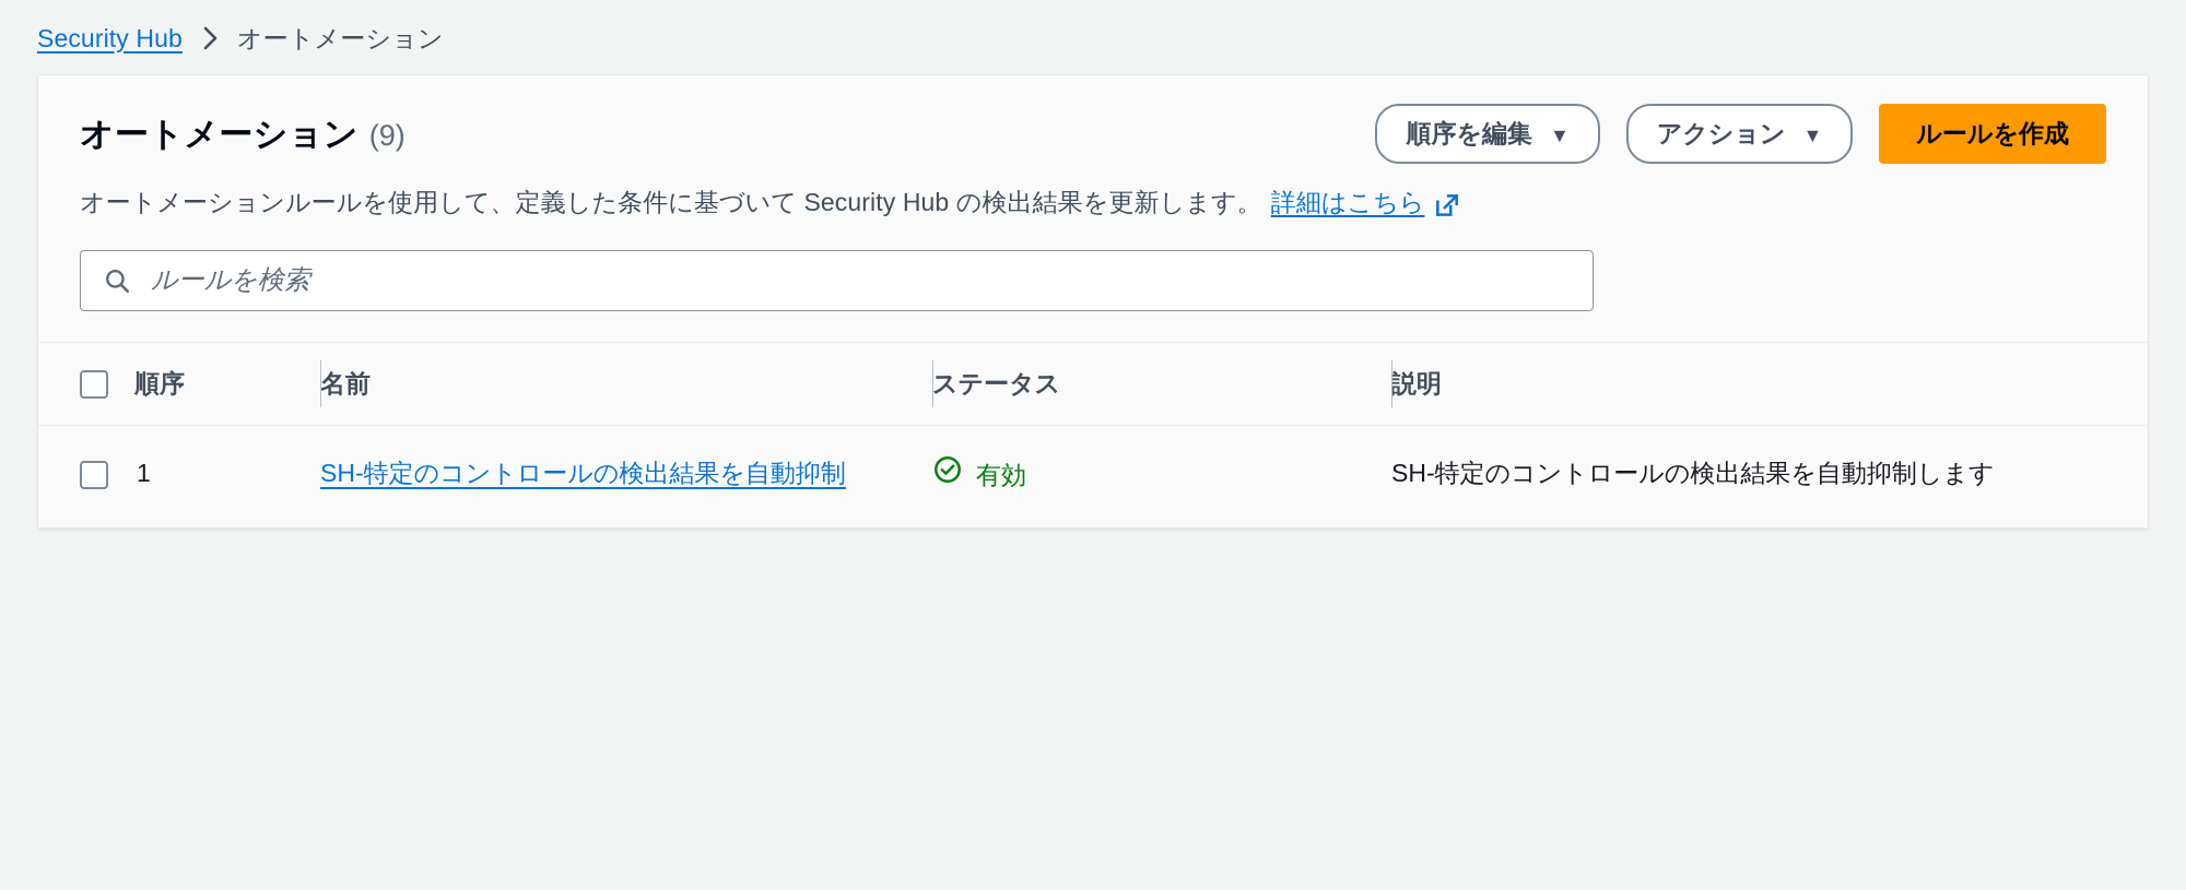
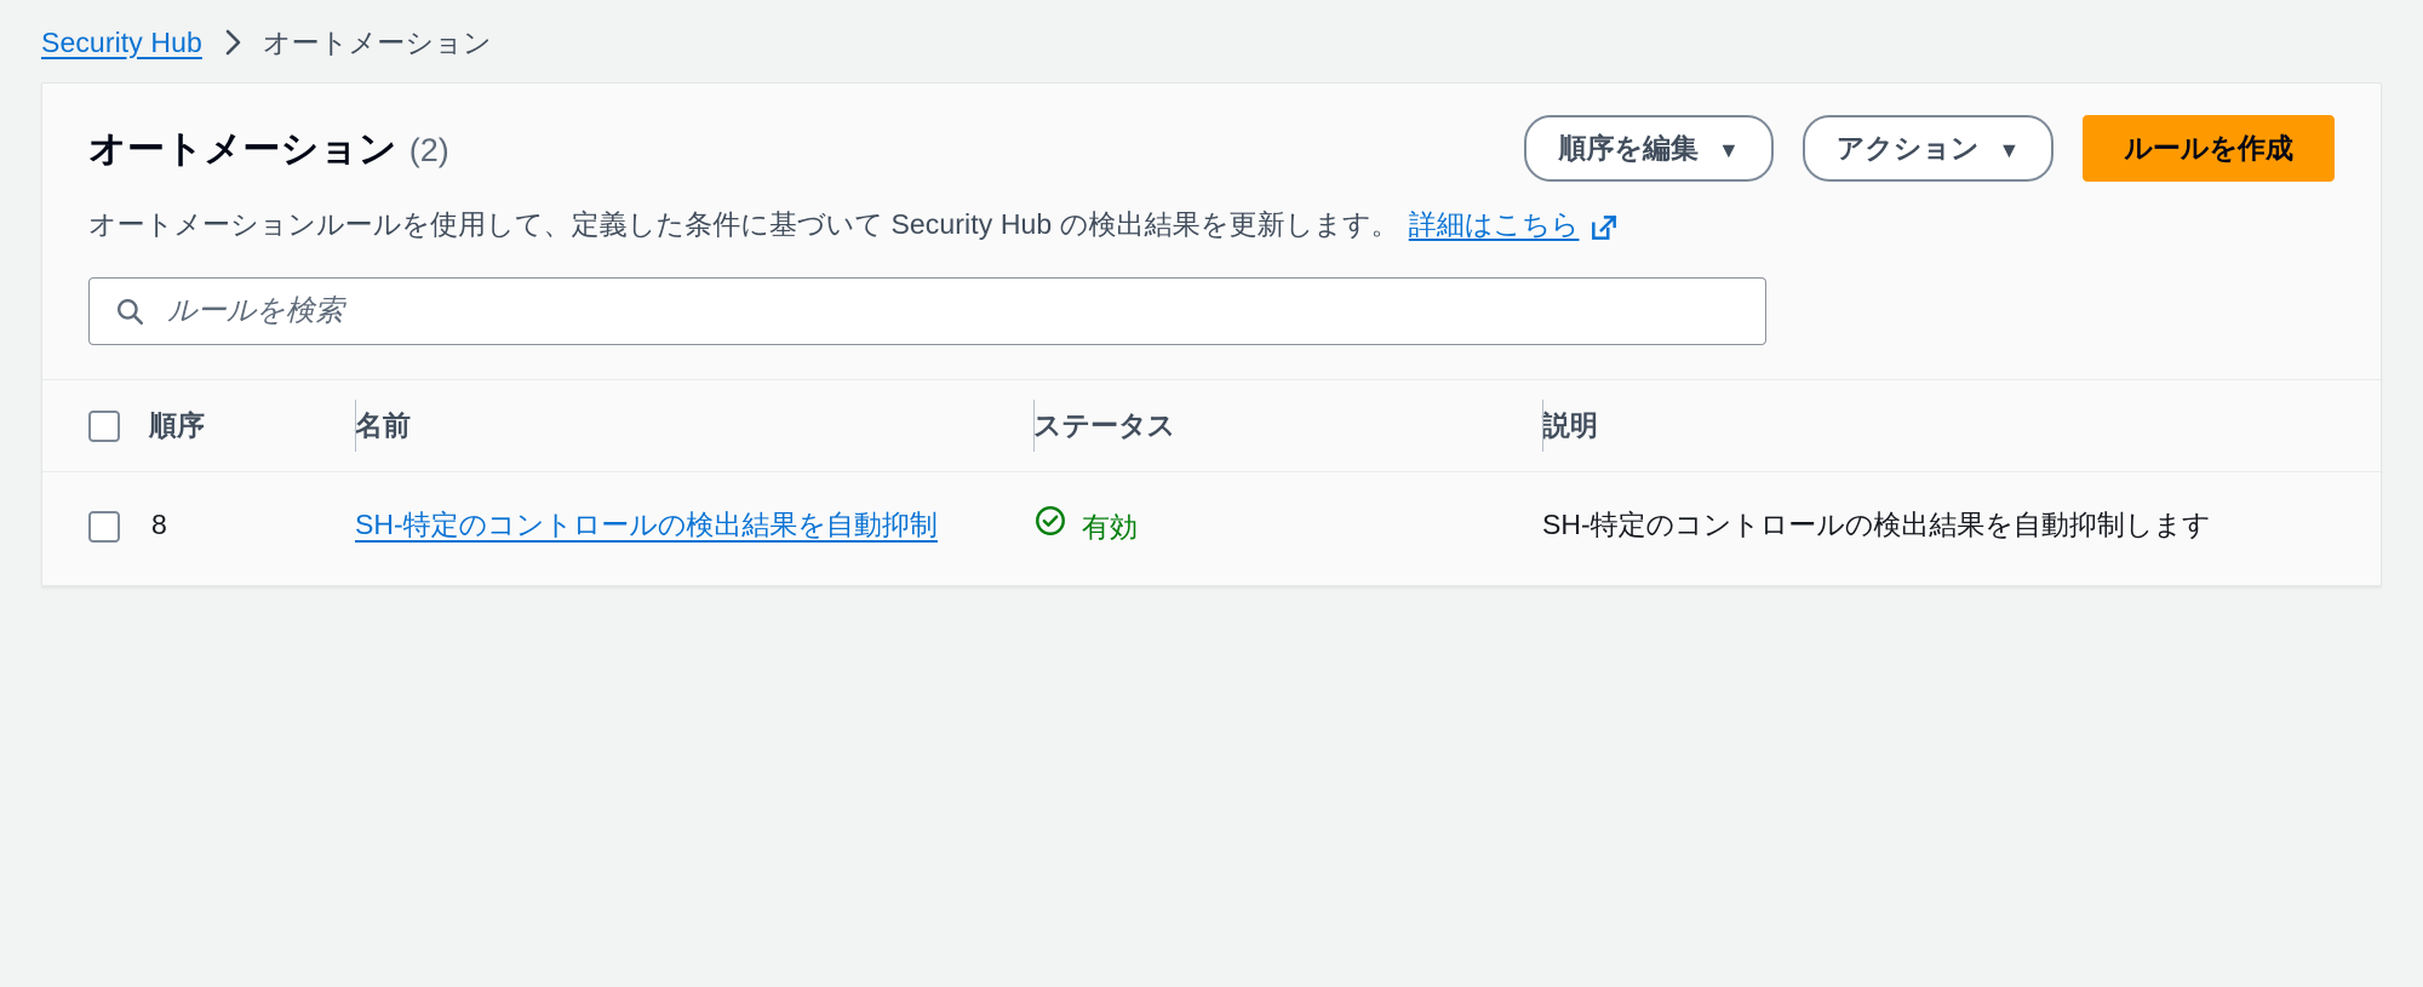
  Security Hub
  オートメーション
  オートメーション
- (9)
+ (2)
  順序を編集
  ▼
  アクション
  ▼
  ルールを作成
  オートメーションルールを使用して、定義した条件に基づいて Security Hub の検出結果を更新します。
  詳細はこちら
  ルールを検索
  	順序	名前	ステータス	説明
- 	1	SH-特定のコントロールの検出結果を自動抑制	有効	SH-特定のコントロールの検出結果を自動抑制します
+ 	8	SH-特定のコントロールの検出結果を自動抑制	有効	SH-特定のコントロールの検出結果を自動抑制します
